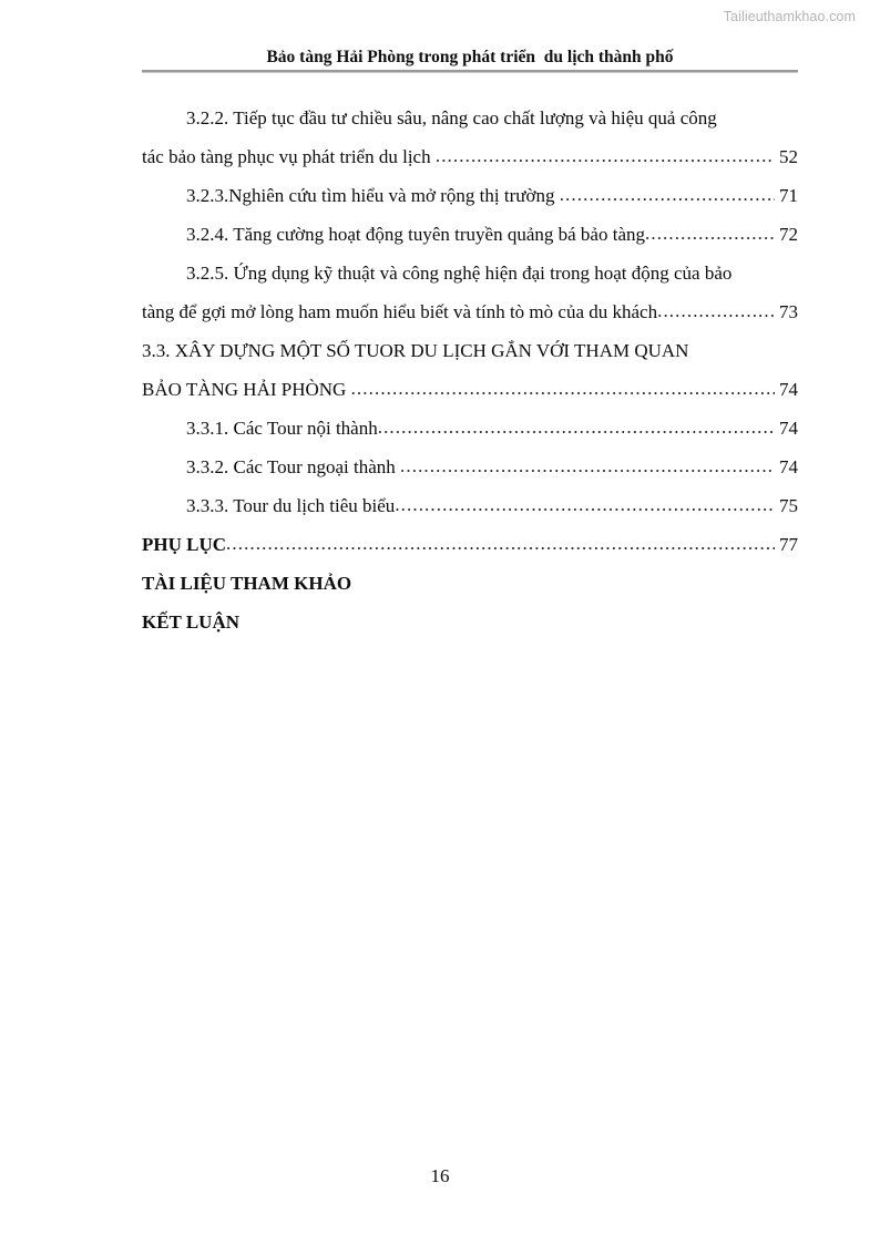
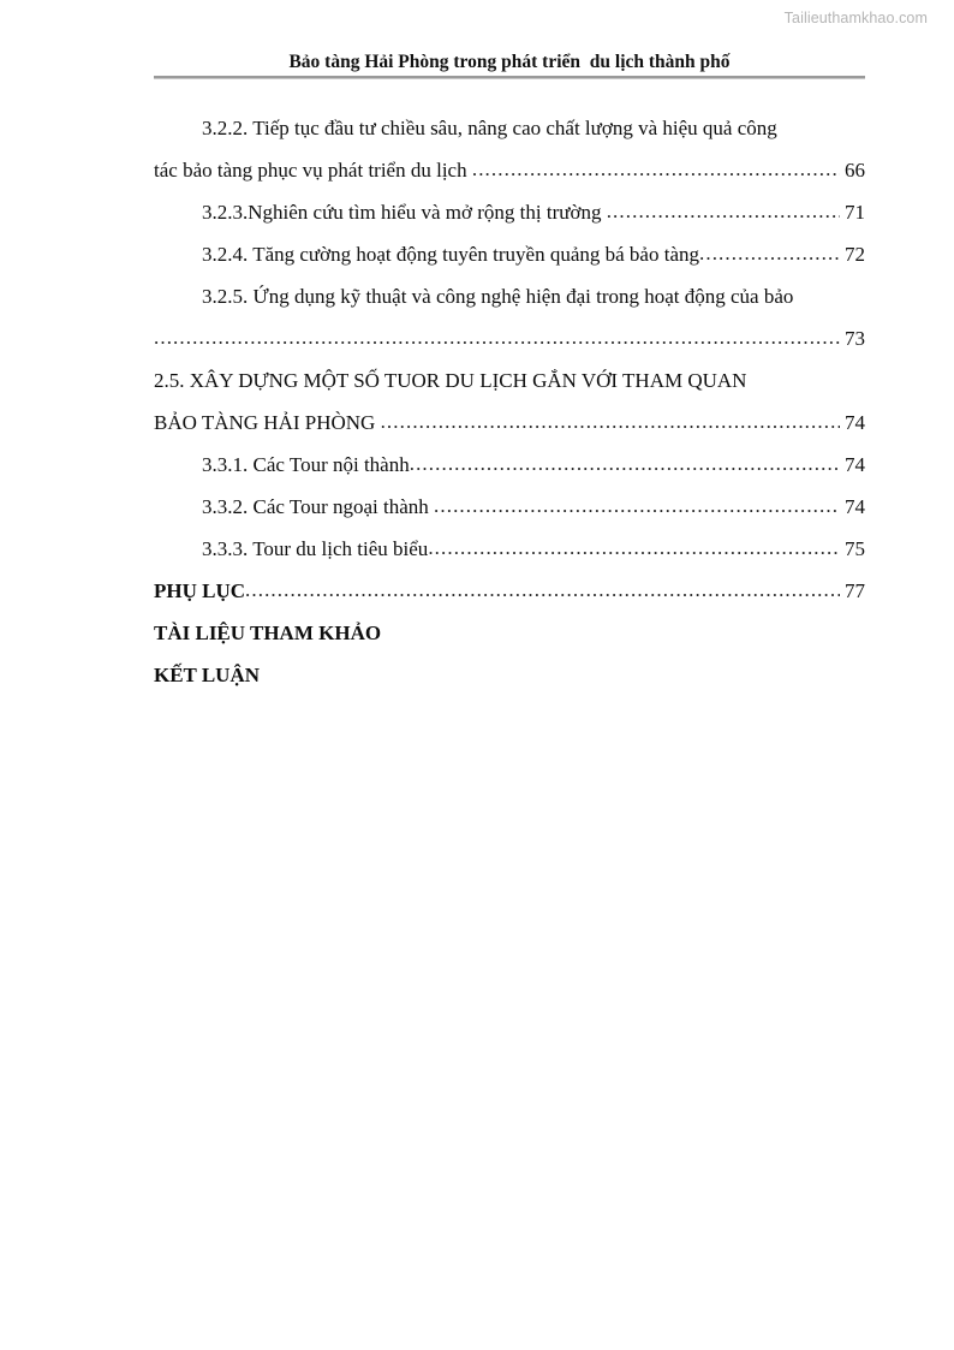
  Tailieuthamkhao.com
  Bảo tàng Hải Phòng trong phát triển du lịch thành phố
  3.2.2. Tiếp tục đầu tư chiều sâu, nâng cao chất lượng và hiệu quả công
  tác bảo tàng phục vụ phát triển du lịch
- 52
+ 66
  3.2.3.Nghiên cứu tìm hiểu và mở rộng thị trường
  71
  3.2.4. Tăng cường hoạt động tuyên truyền quảng bá bảo tàng
  72
  3.2.5. Ứng dụng kỹ thuật và công nghệ hiện đại trong hoạt động của bảo
- tàng để gợi mở lòng ham muốn hiểu biết và tính tò mò của du khách
  73
- 3.3. XÂY DỰNG MỘT SỐ TUOR DU LỊCH GẮN VỚI THAM QUAN
+ 2.5. XÂY DỰNG MỘT SỐ TUOR DU LỊCH GẮN VỚI THAM QUAN
  BẢO TÀNG HẢI PHÒNG
  74
  3.3.1. Các Tour nội thành
  74
  3.3.2. Các Tour ngoại thành
  74
  3.3.3. Tour du lịch tiêu biểu
  75
  PHỤ LỤC
  77
  TÀI LIỆU THAM KHẢO
  KẾT LUẬN
- 16
